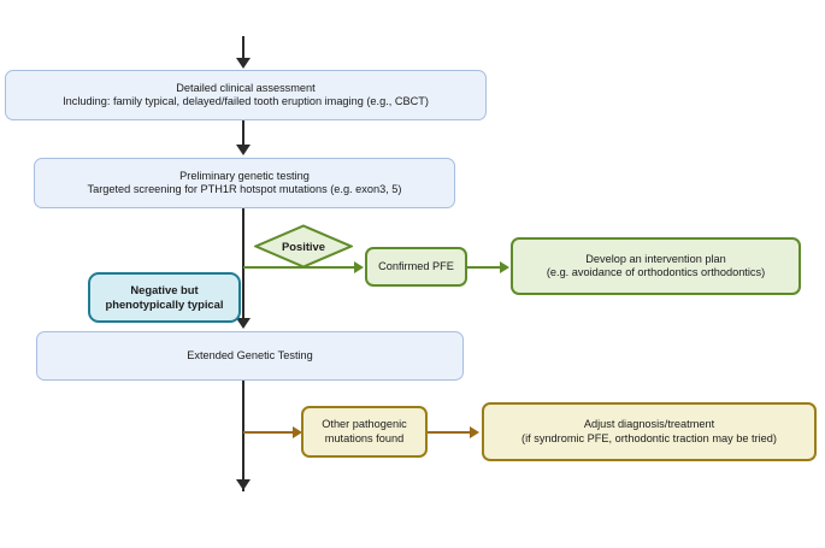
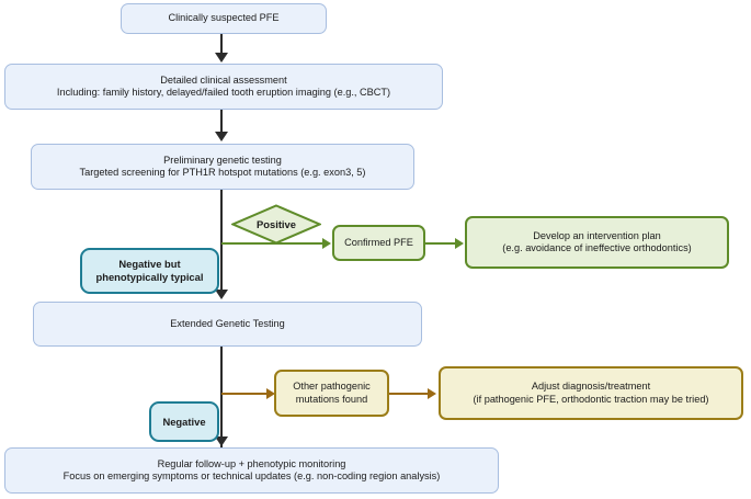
+ Clinically suspected PFE
  Detailed clinical assessment
- Including: family typical, delayed/failed tooth eruption imaging (e.g., CBCT)
+ Including: family history, delayed/failed tooth eruption imaging (e.g., CBCT)
  Preliminary genetic testing
  Targeted screening for PTH1R hotspot mutations (e.g. exon3, 5)
  Positive
  Confirmed PFE
  Develop an intervention plan
- (e.g. avoidance of orthodontics orthodontics)
+ (e.g. avoidance of ineffective orthodontics)
  Negative but
  phenotypically typical
  Extended Genetic Testing
  Other pathogenic
  mutations found
  Adjust diagnosis/treatment
- (if syndromic PFE, orthodontic traction may be tried)
+ (if pathogenic PFE, orthodontic traction may be tried)
+ Negative
+ Regular follow-up + phenotypic monitoring
+ Focus on emerging symptoms or technical updates (e.g. non-coding region analysis)
